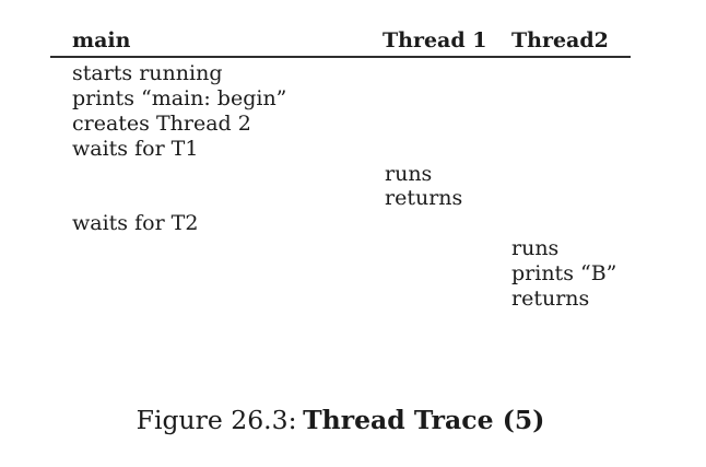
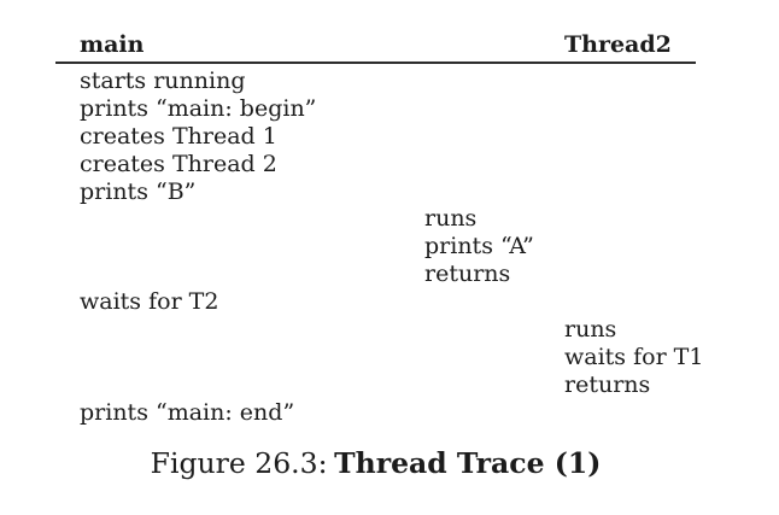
  main
- Thread 1
  Thread2
  starts running
  prints “main: begin”
+ creates Thread 1
  creates Thread 2
- waits for T1
+ prints “B”
  runs
+ prints “A”
  returns
  waits for T2
  runs
- prints “B”
+ waits for T1
  returns
+ prints “main: end”
- Figure 26.3: Thread Trace (5)
+ Figure 26.3: Thread Trace (1)
